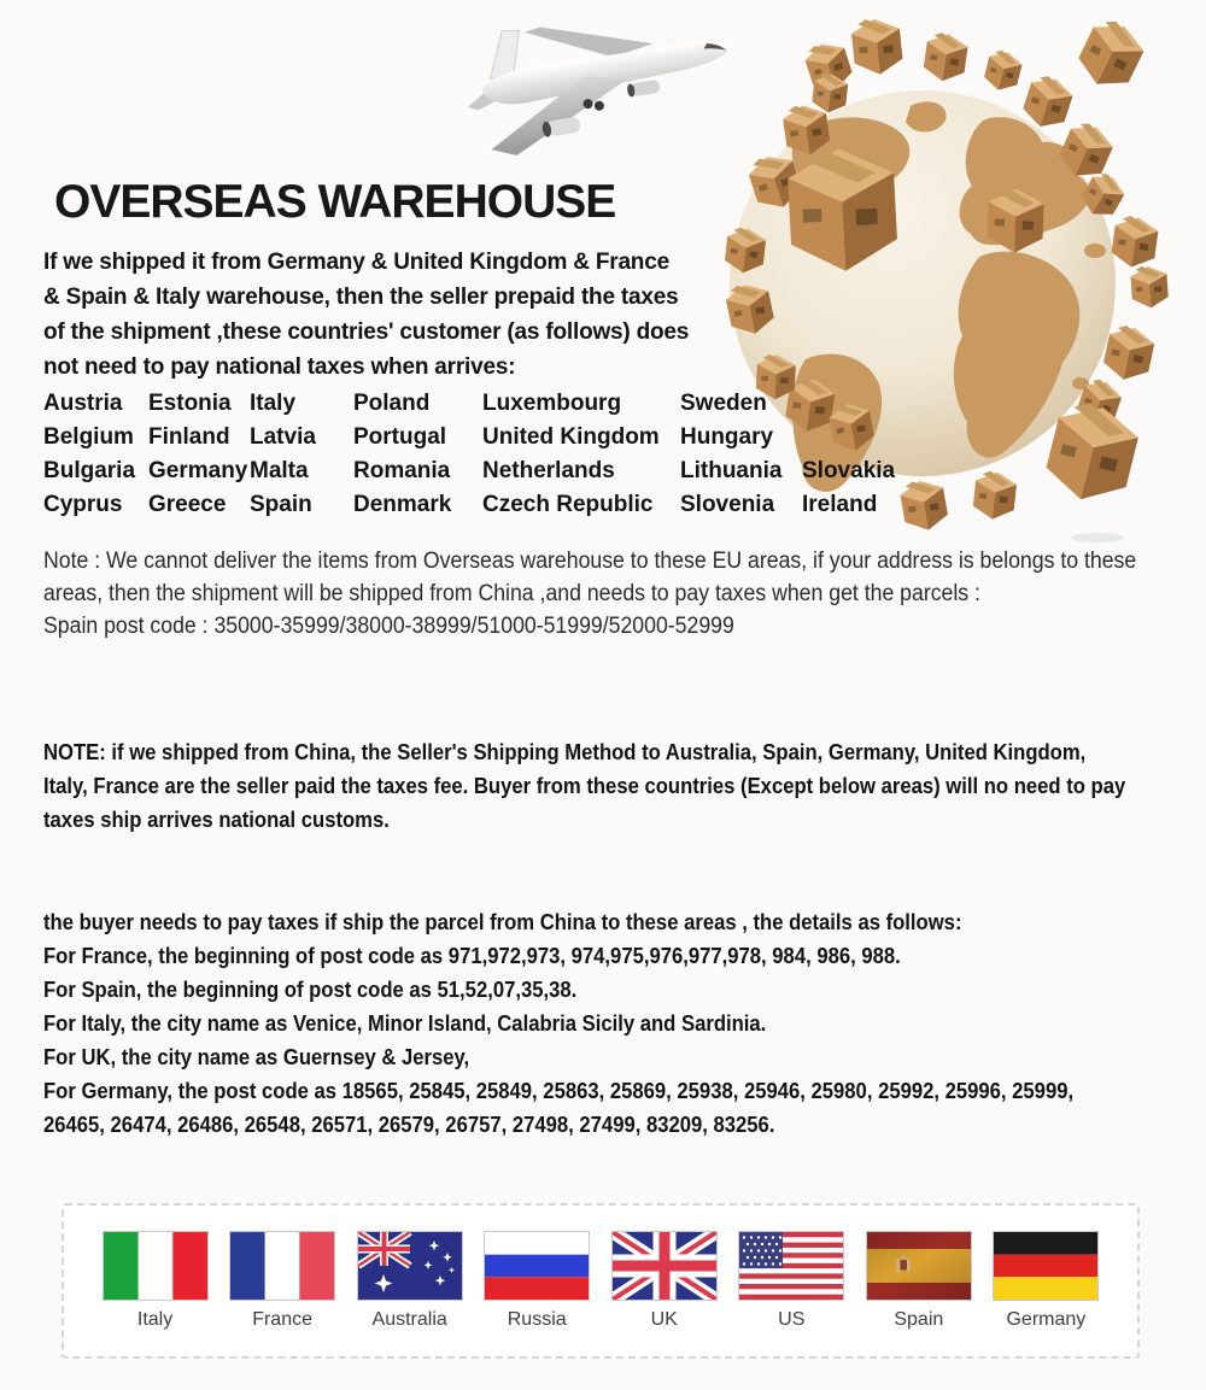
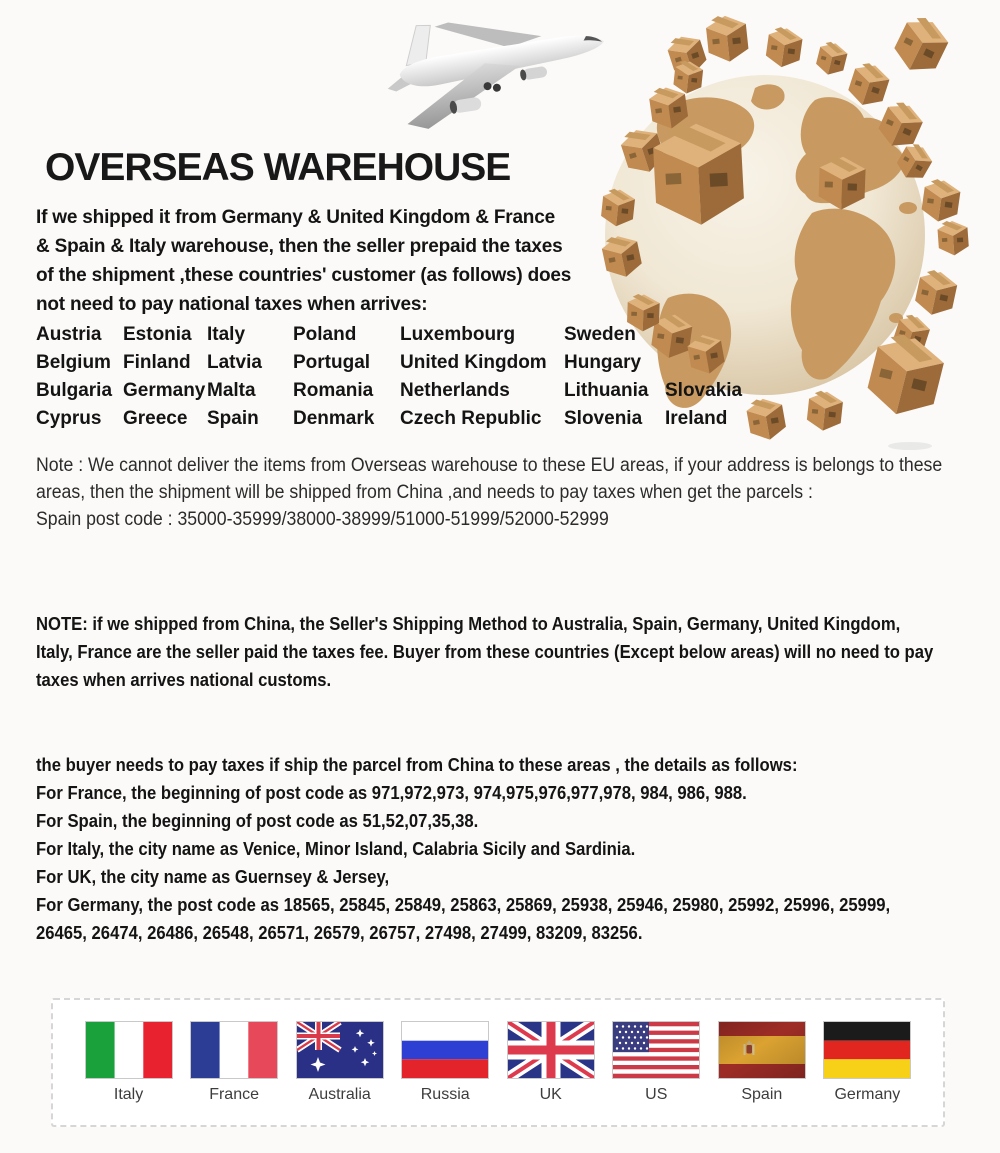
  OVERSEAS WAREHOUSE
  If we shipped it from Germany & United Kingdom & France
  & Spain & Italy warehouse, then the seller prepaid the taxes
  of the shipment ,these countries' customer (as follows) does
  not need to pay national taxes when arrives:
  Austria
  Estonia
  Italy
  Poland
  Luxembourg
  Sweden
  Belgium
  Finland
  Latvia
  Portugal
  United Kingdom
  Hungary
  Bulgaria
  Germany
  Malta
  Romania
  Netherlands
  Lithuania
  Slovakia
  Cyprus
  Greece
  Spain
  Denmark
  Czech Republic
  Slovenia
  Ireland
  Note : We cannot deliver the items from Overseas warehouse to these EU areas, if your address is belongs to these
  areas, then the shipment will be shipped from China ,and needs to pay taxes when get the parcels :
  Spain post code : 35000-35999/38000-38999/51000-51999/52000-52999
  NOTE: if we shipped from China, the Seller's Shipping Method to Australia, Spain, Germany, United Kingdom,
  Italy, France are the seller paid the taxes fee. Buyer from these countries (Except below areas) will no need to pay
- taxes ship arrives national customs.
+ taxes when arrives national customs.
  the buyer needs to pay taxes if ship the parcel from China to these areas , the details as follows:
  For France, the beginning of post code as 971,972,973, 974,975,976,977,978, 984, 986, 988.
  For Spain, the beginning of post code as 51,52,07,35,38.
  For Italy, the city name as Venice, Minor Island, Calabria Sicily and Sardinia.
  For UK, the city name as Guernsey & Jersey,
  For Germany, the post code as 18565, 25845, 25849, 25863, 25869, 25938, 25946, 25980, 25992, 25996, 25999,
  26465, 26474, 26486, 26548, 26571, 26579, 26757, 27498, 27499, 83209, 83256.
  Italy
  France
  Australia
  Russia
  UK
  US
  Spain
  Germany
